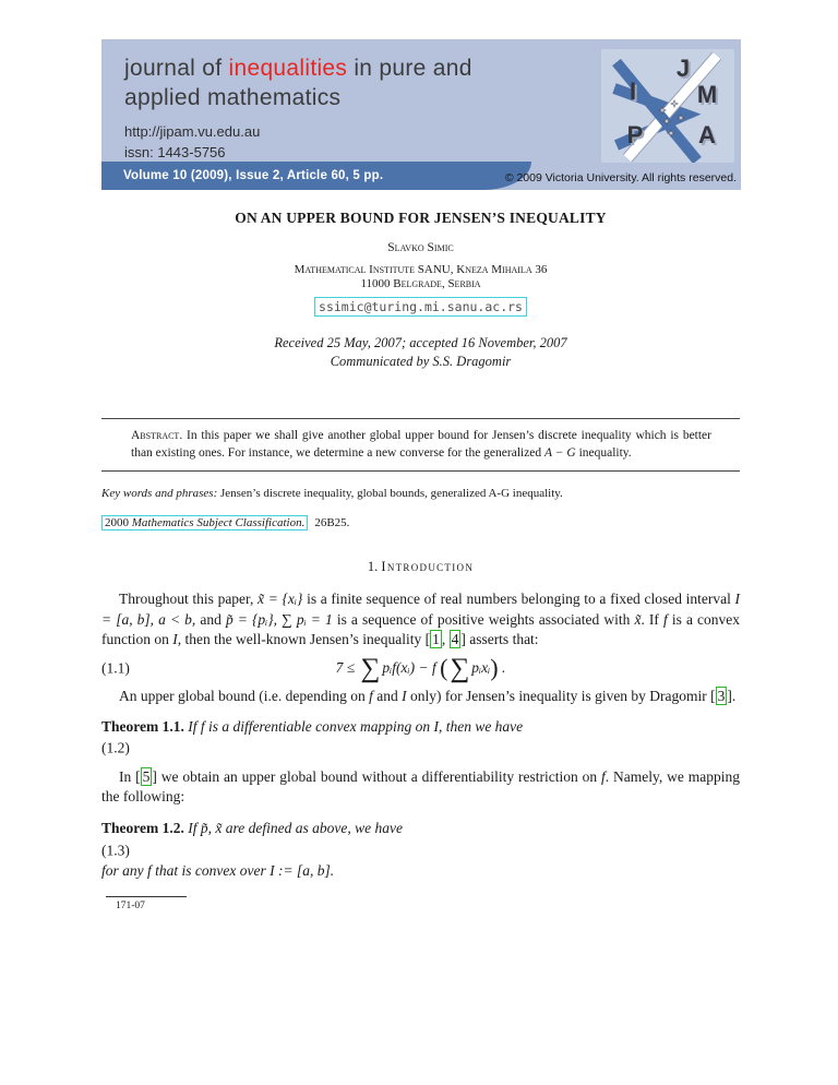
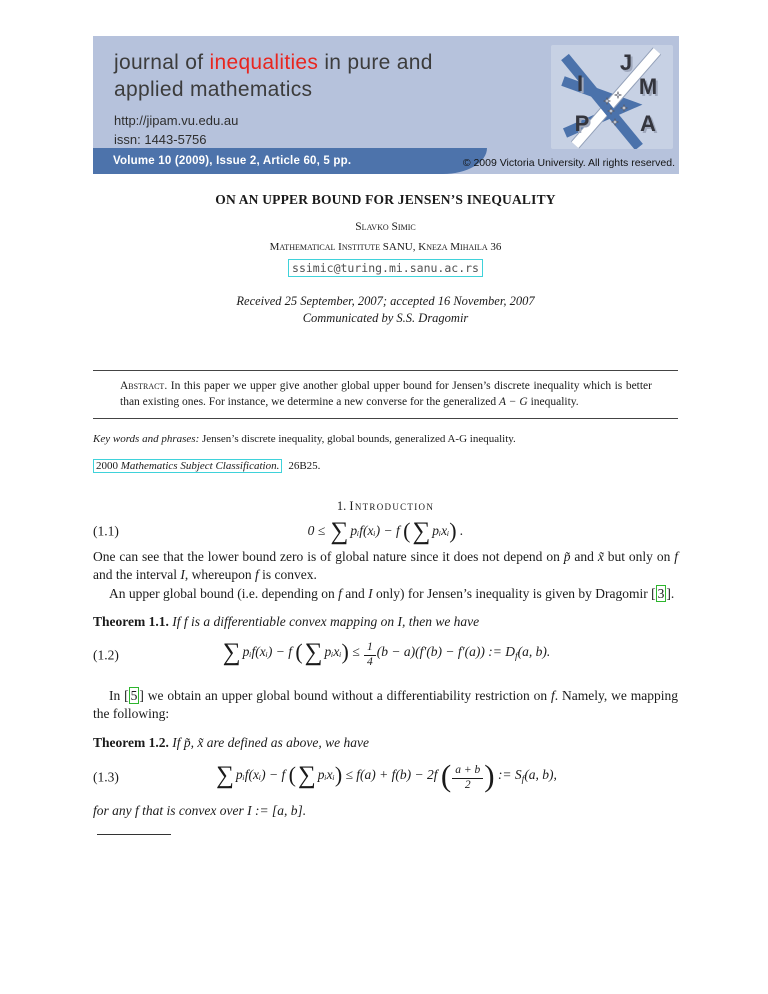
  journal of inequalities in pure and
  applied mathematics
  http://jipam.vu.edu.au
  issn: 1443-5756
  J
  I
  M
  P
  A
  Volume 10 (2009), Issue 2, Article 60, 5 pp.
  © 2009 Victoria University. All rights reserved.
  ON AN UPPER BOUND FOR JENSEN’S INEQUALITY
  Slavko Simic
  Mathematical Institute SANU, Kneza Mihaila 36
- 11000 Belgrade, Serbia
  ssimic@turing.mi.sanu.ac.rs
- Received 25 May, 2007; accepted 16 November, 2007
+ Received 25 September, 2007; accepted 16 November, 2007
  Communicated by S.S. Dragomir
- Abstract. In this paper we shall give another global upper bound for Jensen’s discrete inequality which is better than existing ones. For instance, we determine a new converse for the generalized A − G inequality.
+ Abstract. In this paper we upper give another global upper bound for Jensen’s discrete inequality which is better than existing ones. For instance, we determine a new converse for the generalized A − G inequality.
  Key words and phrases: Jensen’s discrete inequality, global bounds, generalized A-G inequality.
  2000 Mathematics Subject Classification. 26B25.
  1. Introduction
- Throughout this paper, x̃ = {xᵢ} is a finite sequence of real numbers belonging to a fixed closed interval I = [a, b], a < b, and p̃ = {pᵢ}, ∑ pᵢ = 1 is a sequence of positive weights associated with x̃. If f is a convex function on I, then the well-known Jensen’s inequality [ 1 , 4 ] asserts that:
  (1.1)
- 7 ≤ ∑ pᵢf(xᵢ) − f (∑ pᵢxᵢ) .
+ 0 ≤ ∑ pᵢf(xᵢ) − f (∑ pᵢxᵢ) .
+ One can see that the lower bound zero is of global nature since it does not depend on p̃ and x̃ but only on f and the interval I, whereupon f is convex.
  An upper global bound (i.e. depending on f and I only) for Jensen’s inequality is given by Dragomir [ 3 ].
  Theorem 1.1. If f is a differentiable convex mapping on I, then we have
  (1.2)
+ ∑ pᵢf(xᵢ) − f (∑ pᵢxᵢ) ≤
+ 1
+ 4
+ (b − a)(f′(b) − f′(a)) := Df(a, b).
  In [ 5 ] we obtain an upper global bound without a differentiability restriction on f. Namely, we mapping the following:
  Theorem 1.2. If p̃, x̃ are defined as above, we have
  (1.3)
+ ∑ pᵢf(xᵢ) − f (∑ pᵢxᵢ) ≤ f(a) + f(b) − 2f (
+ a + b
+ 2
+ ) := Sf(a, b),
  for any f that is convex over I := [a, b].
- 171-07
